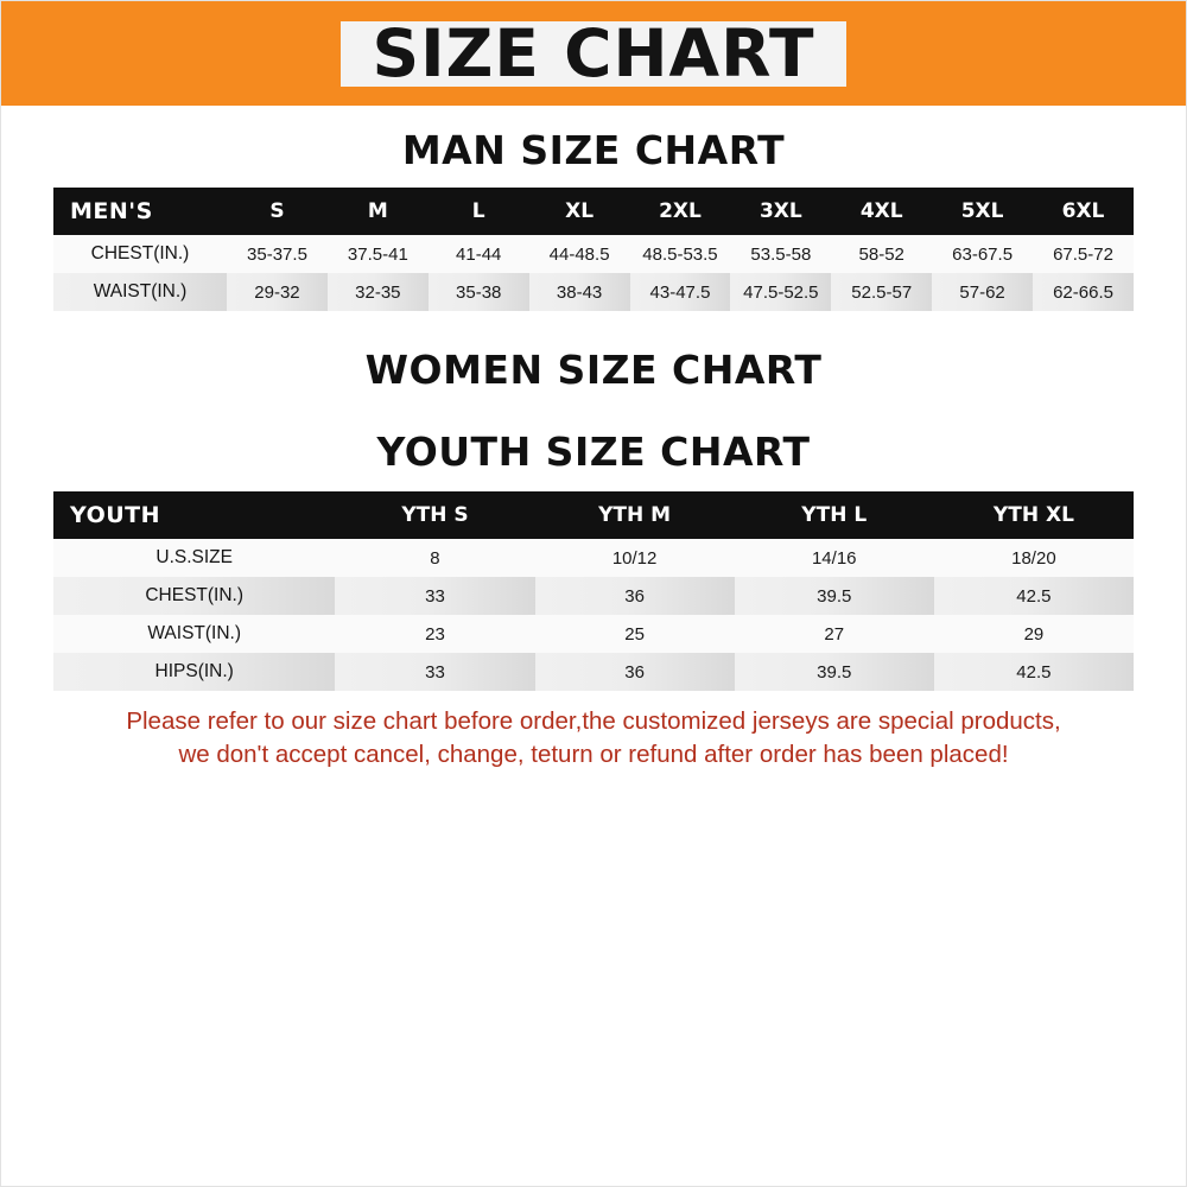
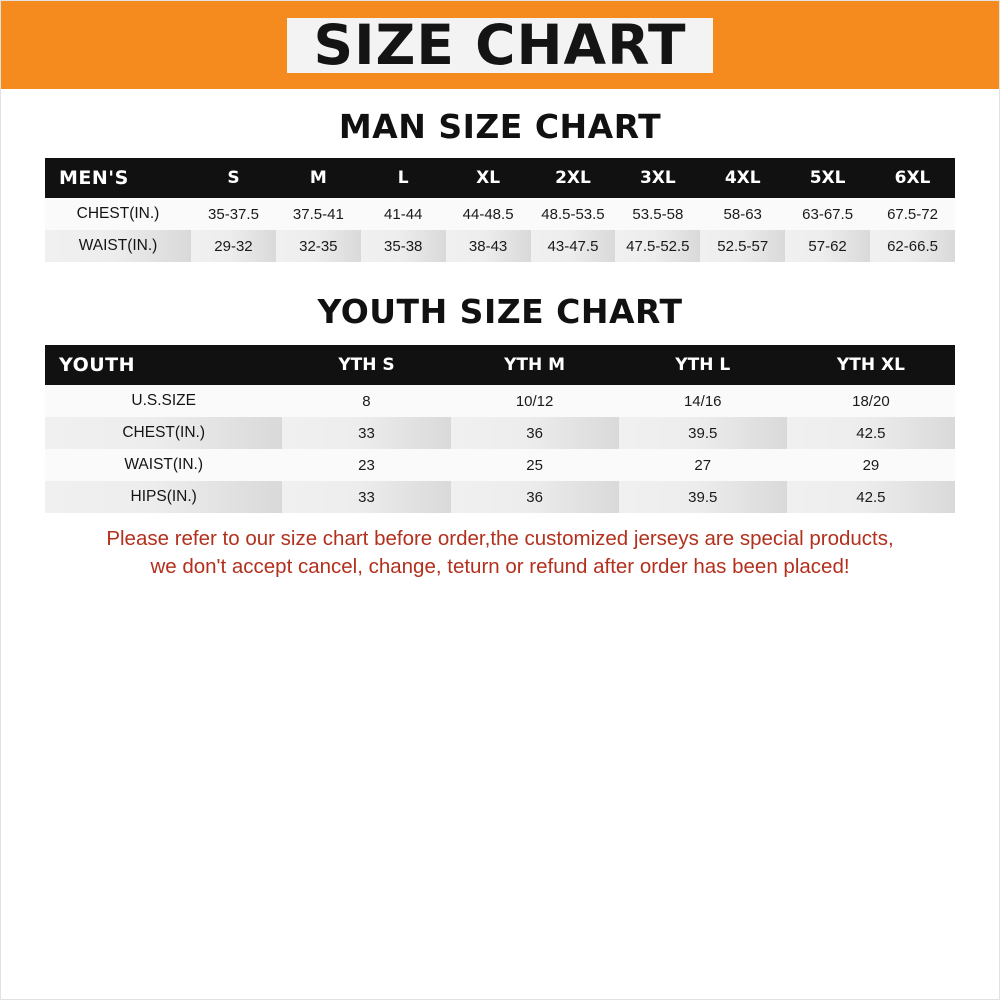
  SIZE CHART
  MAN SIZE CHART
  MEN'S	S	M	L	XL	2XL	3XL	4XL	5XL	6XL
- CHEST(IN.)	35-37.5	37.5-41	41-44	44-48.5	48.5-53.5	53.5-58	58-52	63-67.5	67.5-72
+ CHEST(IN.)	35-37.5	37.5-41	41-44	44-48.5	48.5-53.5	53.5-58	58-63	63-67.5	67.5-72
  WAIST(IN.)	29-32	32-35	35-38	38-43	43-47.5	47.5-52.5	52.5-57	57-62	62-66.5
- WOMEN SIZE CHART
  YOUTH SIZE CHART
  YOUTH	YTH S	YTH M	YTH L	YTH XL
  U.S.SIZE	8	10/12	14/16	18/20
  CHEST(IN.)	33	36	39.5	42.5
  WAIST(IN.)	23	25	27	29
  HIPS(IN.)	33	36	39.5	42.5
  Please refer to our size chart before order,the customized jerseys are special products,
  we don't accept cancel, change, teturn or refund after order has been placed!
